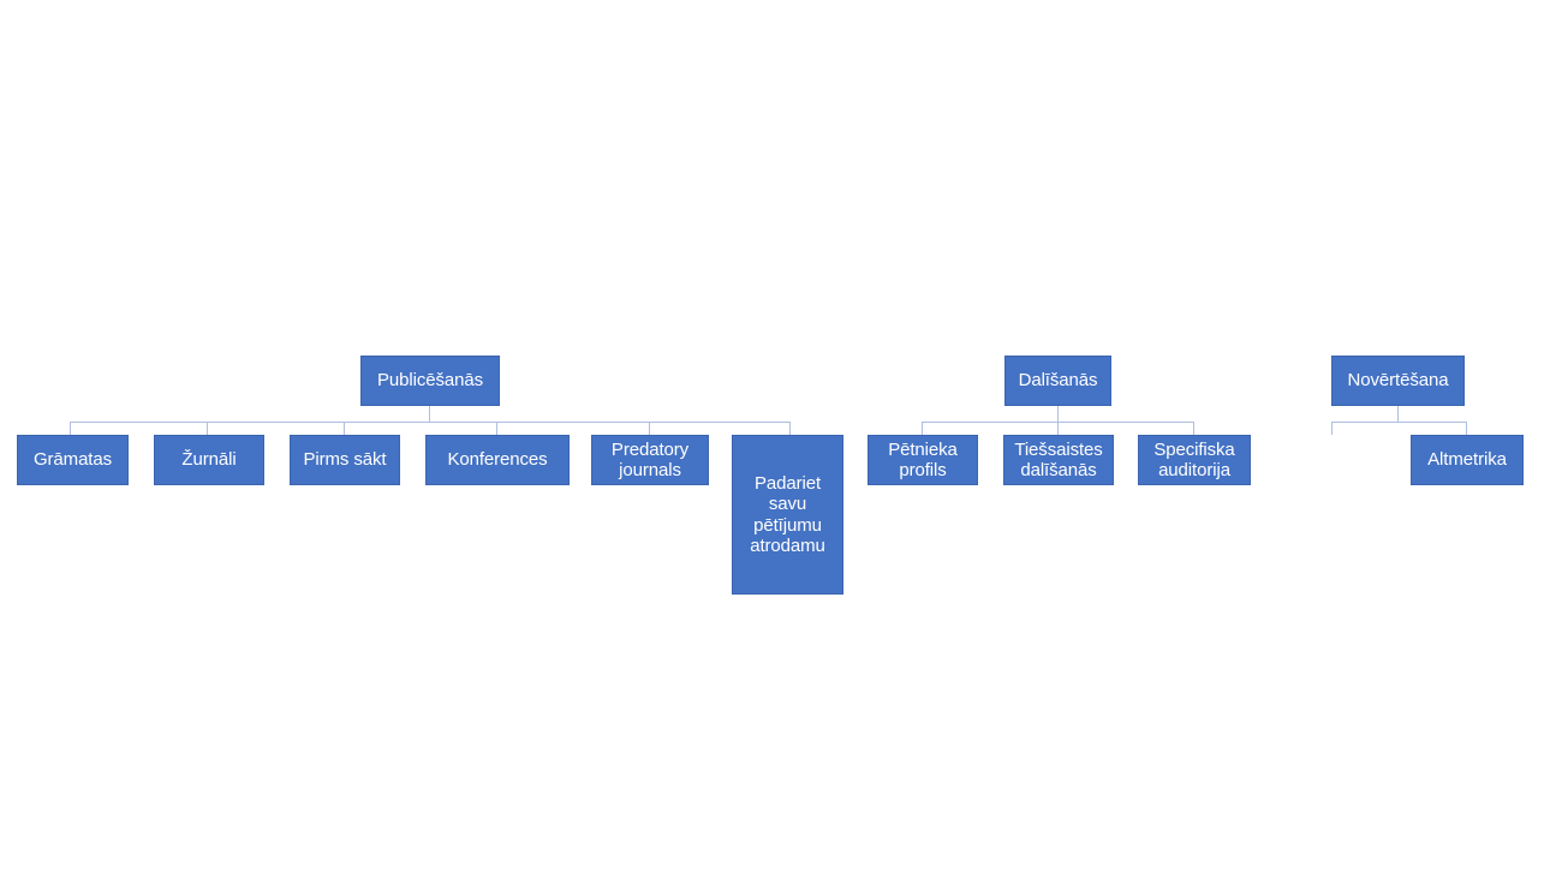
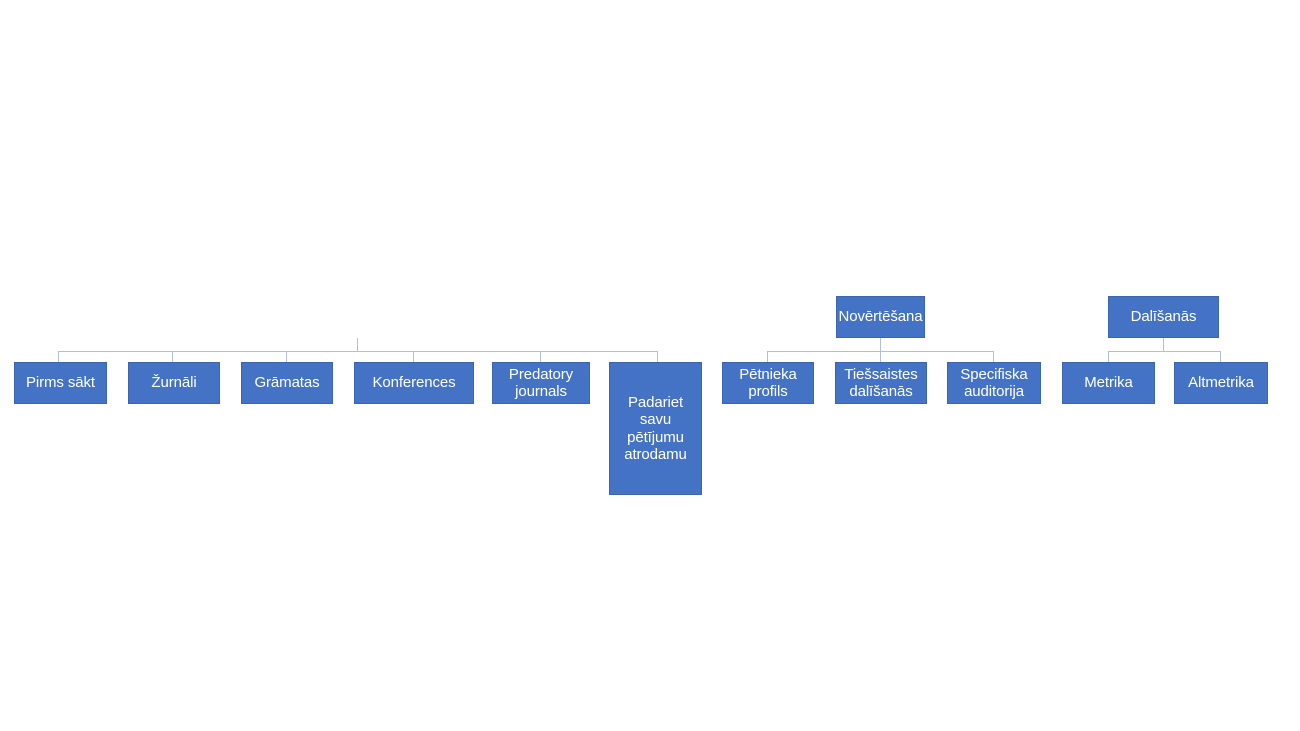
- Publicēšanās
- Grāmatas
+ Pirms sākt
  Žurnāli
- Pirms sākt
+ Grāmatas
  Konferences
  Predatory
  journals
  Padariet
  savu
  pētījumu
  atrodamu
- Dalīšanās
+ Novērtēšana
  Pētnieka
  profils
  Tiešsaistes
  dalīšanās
  Specifiska
  auditorija
- Novērtēšana
+ Dalīšanās
+ Metrika
  Altmetrika
